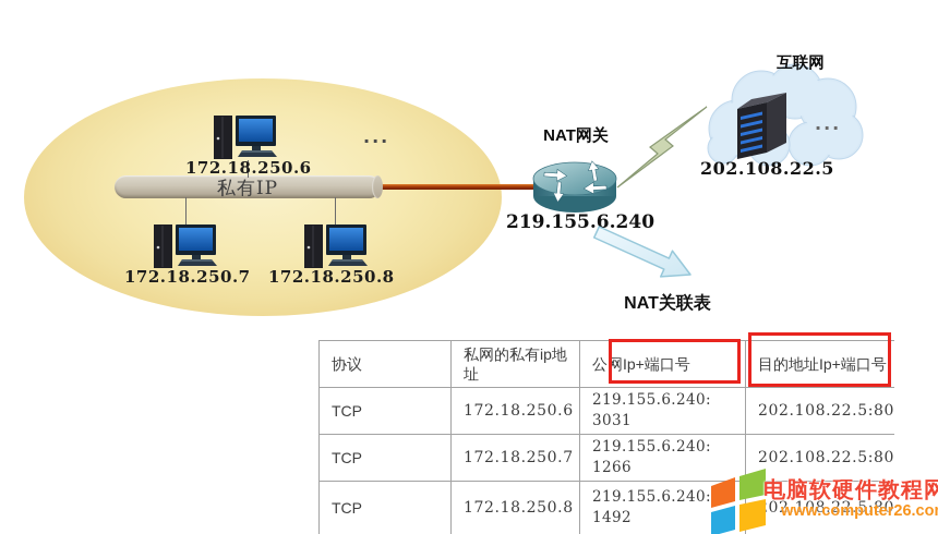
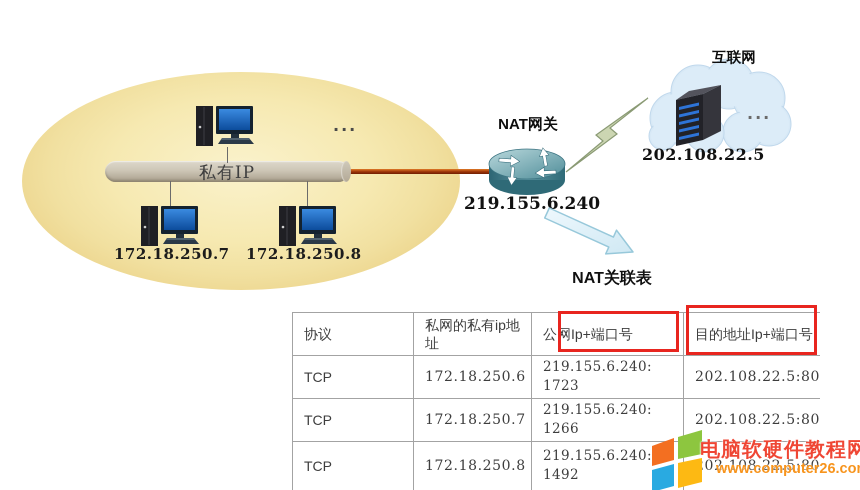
  私有IP
- 172.18.250.6
  172.18.250.7
  172.18.250.8
  ...
  NAT网关
  219.155.6.24
  互联网
  202.108.22.5
  ...
  NAT关联表
  协议	私网的私有ip地址	公网Ip+端口号	目的地址Ip+端口号
- TCP	172.18.250.6	219.155.6.240:3031	202.108.22.5:80
+ TCP	172.18.250.6	219.155.6.240:1723	202.108.22.5:80
  TCP	172.18.250.7	219.155.6.240:1266	202.108.22.5:80
  TCP	172.18.250.8	219.155.6.240:1492	02.108.22.5:80
  电脑软硬件教程网
  www.computer26.co
